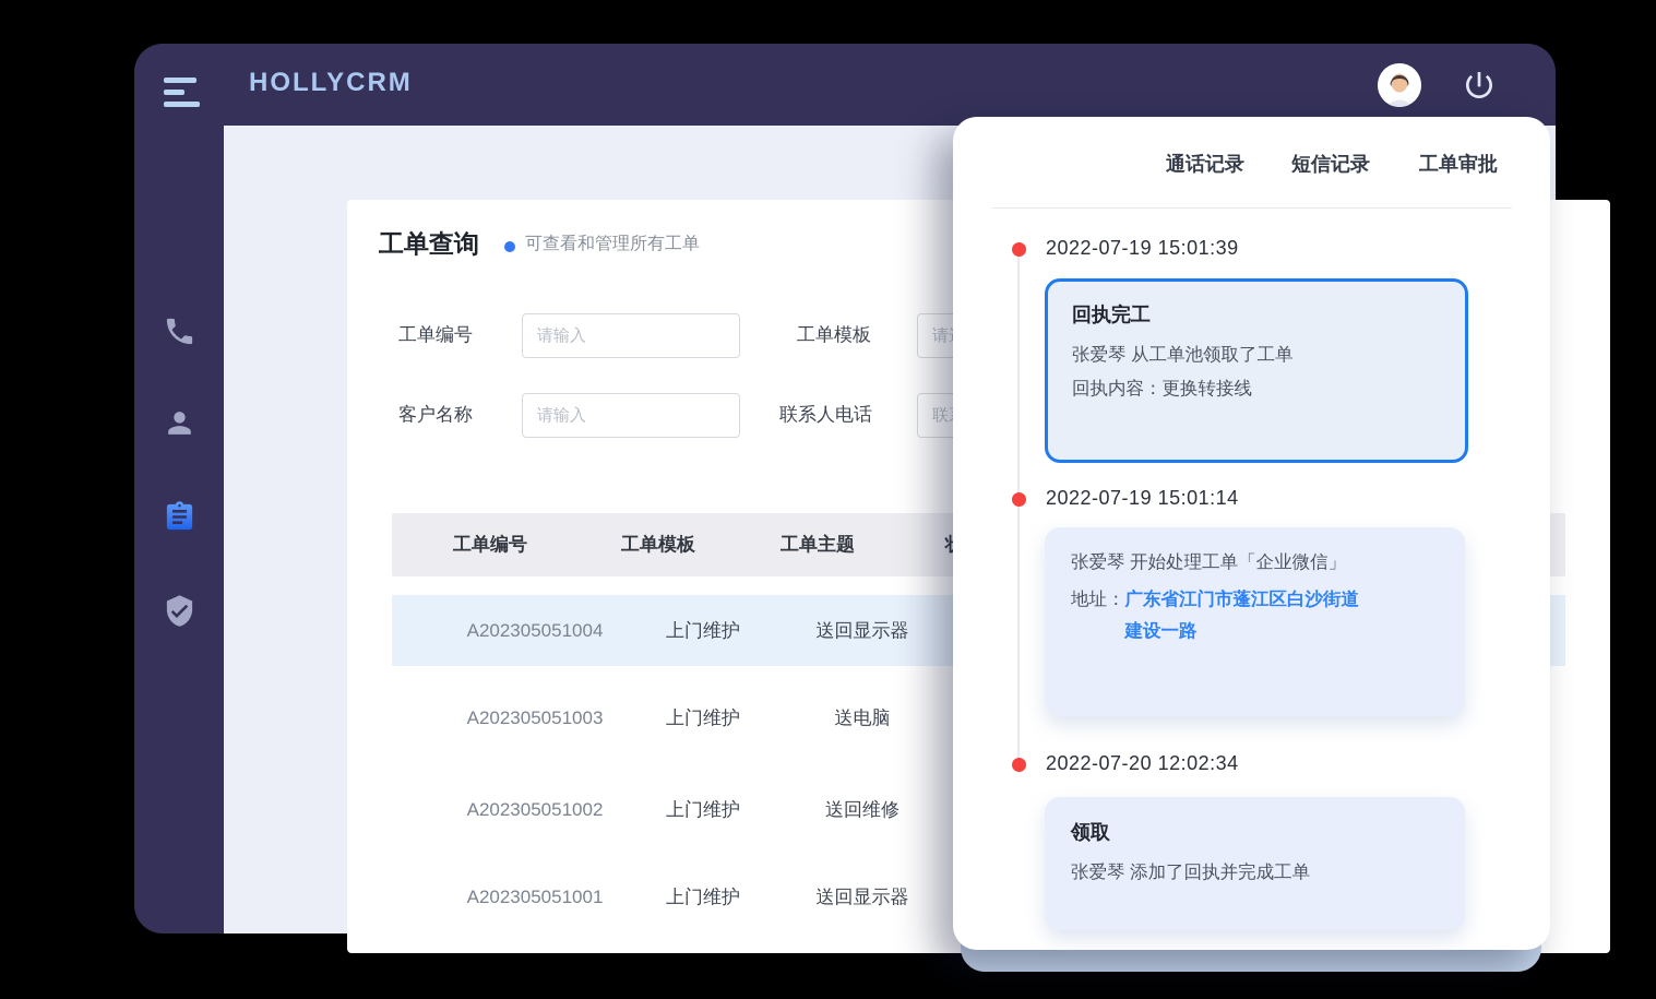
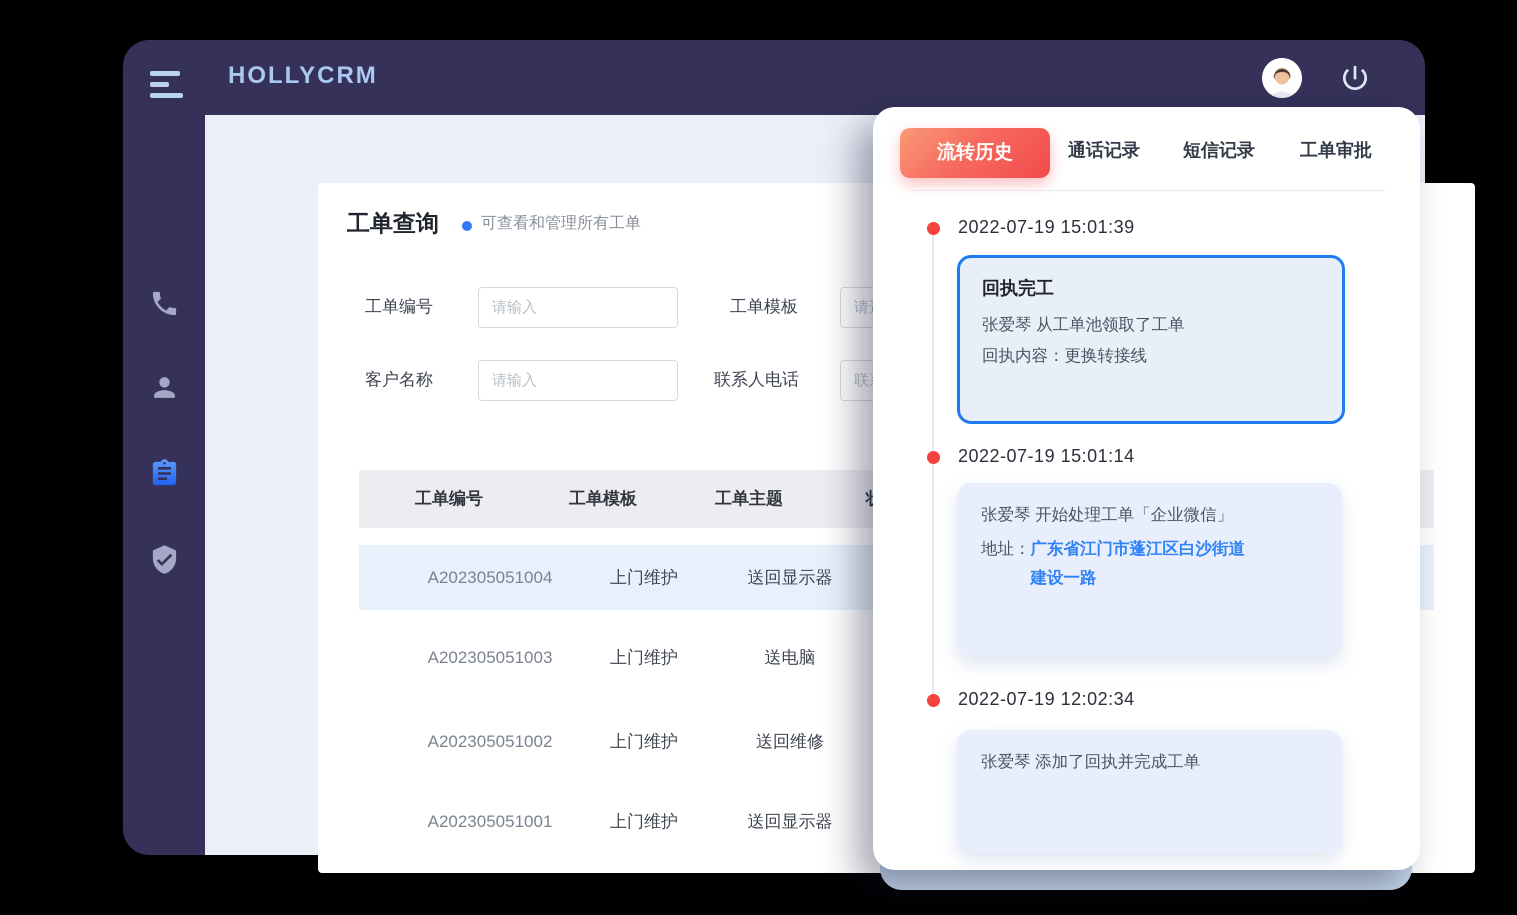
  HOLLYCRM
  工单查询
  可查看和管理所有工单
  工单编号
  请输入
  工单模板
  客户名称
  请输入
  联系人电话
  工单编号
  工单模板
  工单主题
  A202305051004
  上门维护
  送回显示器
  A202305051003
  上门维护
  送电脑
  A202305051002
  上门维护
  送回维修
  A202305051001
  上门维护
  送回显示器
+ 流转历史
  通话记录
  短信记录
  工单审批
  2022-07-19 15:01:39
  回执完工
  张爱琴 从工单池领取了工单
  回执内容：更换转接线
  2022-07-19 15:01:14
  张爱琴 开始处理工单「企业微信」
  地址：
  广东省江门市蓬江区白沙街道建设一路
- 2022-07-20 12:02:34
+ 2022-07-19 12:02:34
- 领取
  张爱琴 添加了回执并完成工单
